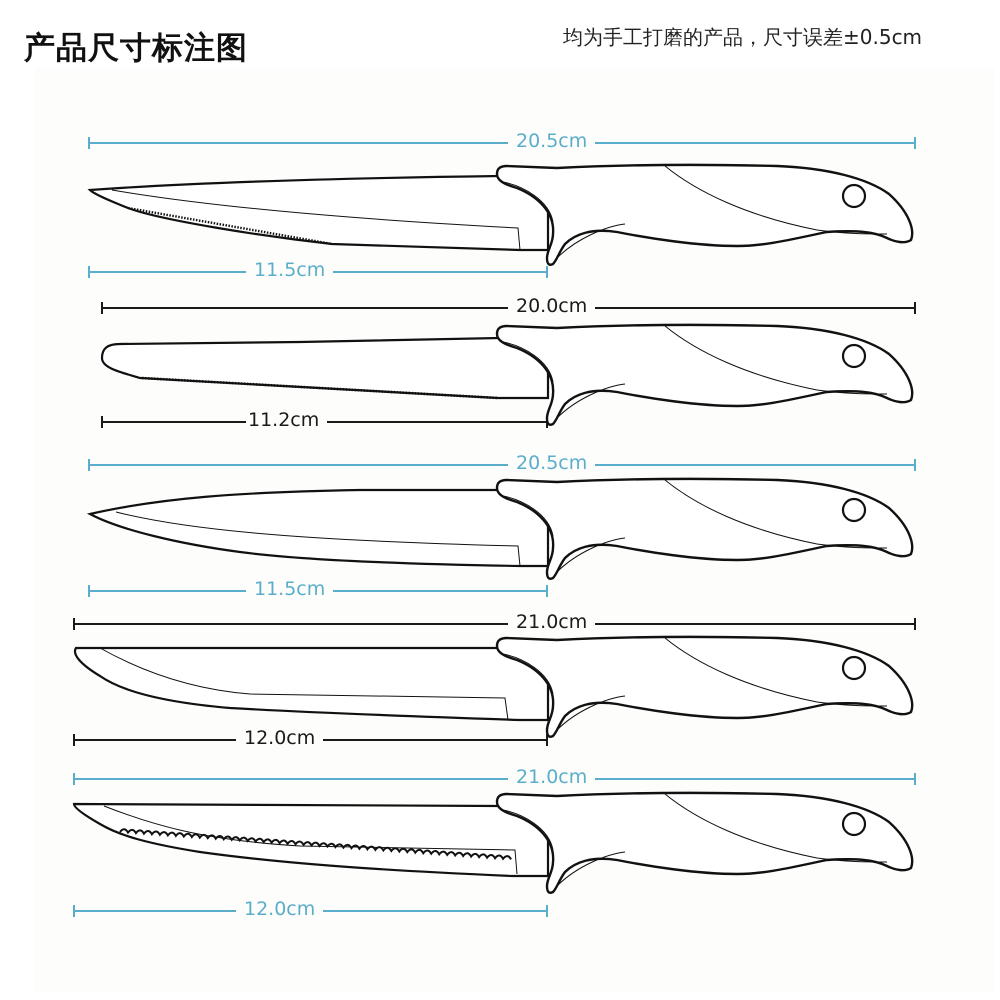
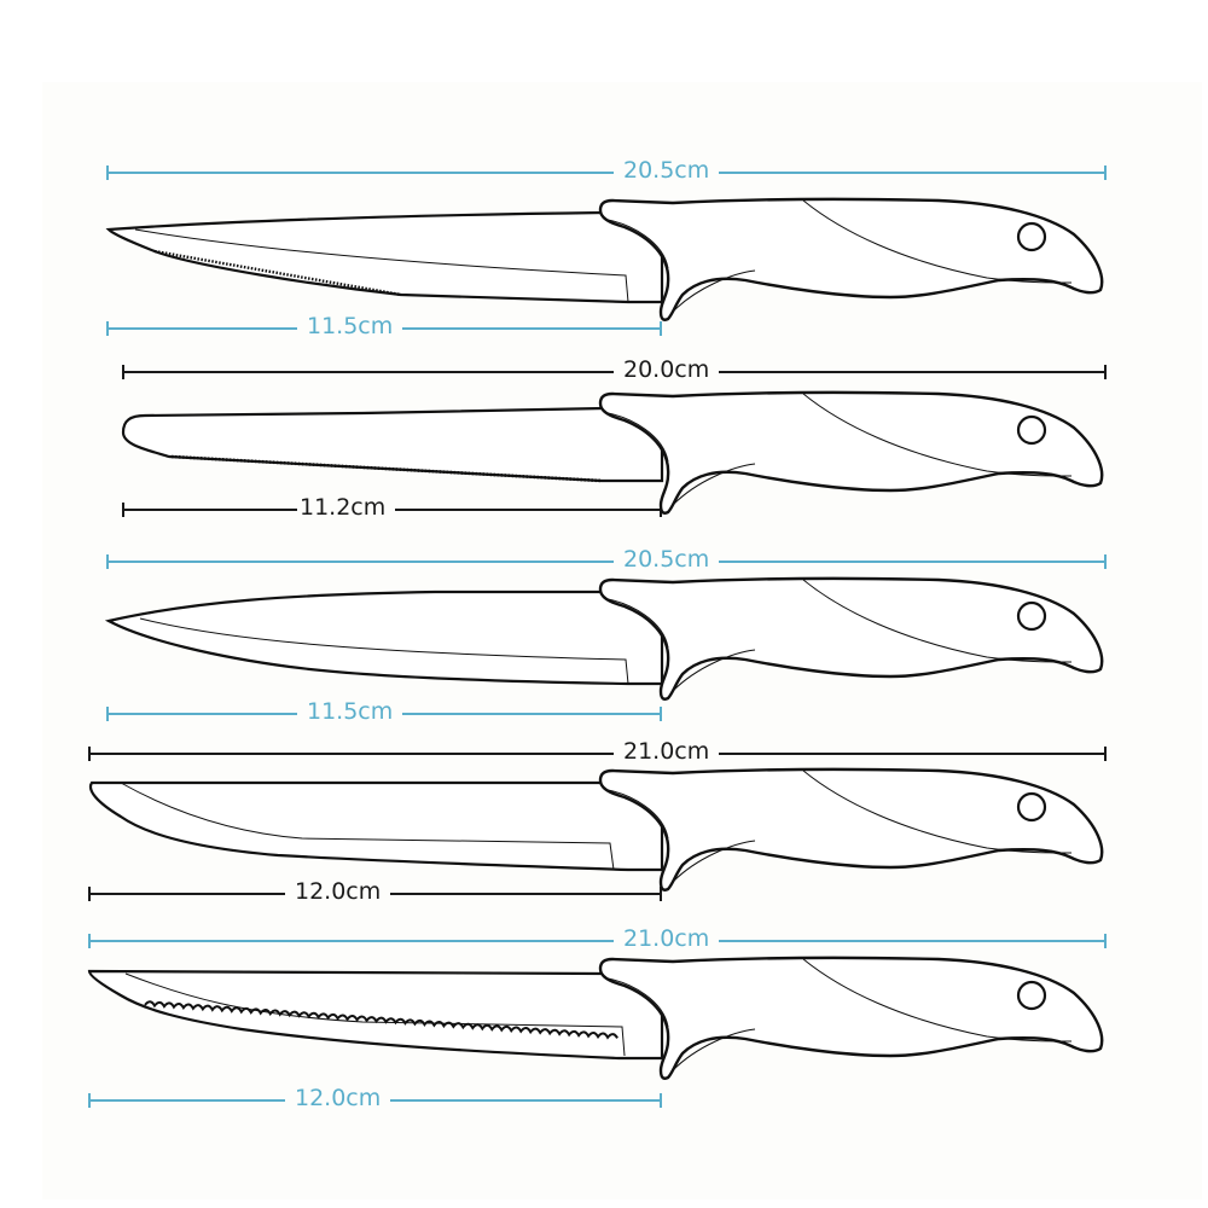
- 产品尺寸标注图
- 均为手工打磨的产品，尺寸误差±0.5cm
  20.5cm
  11.5cm
  20.0cm
  11.2cm
  20.5cm
  11.5cm
  21.0cm
  12.0cm
  21.0cm
  12.0cm
